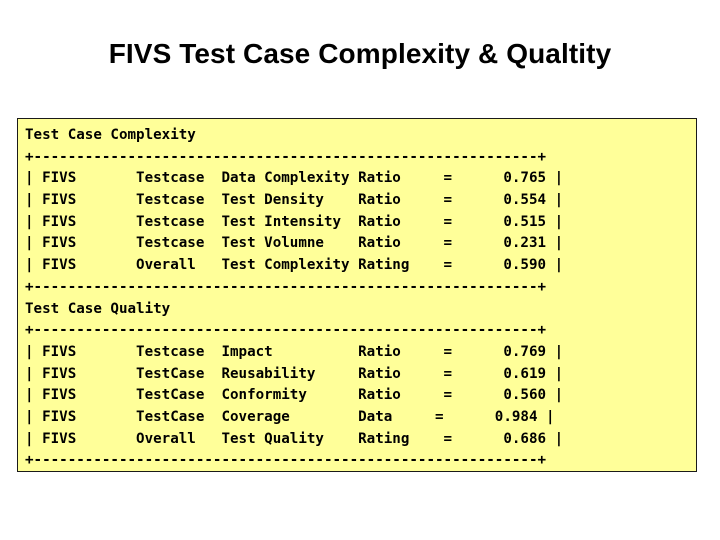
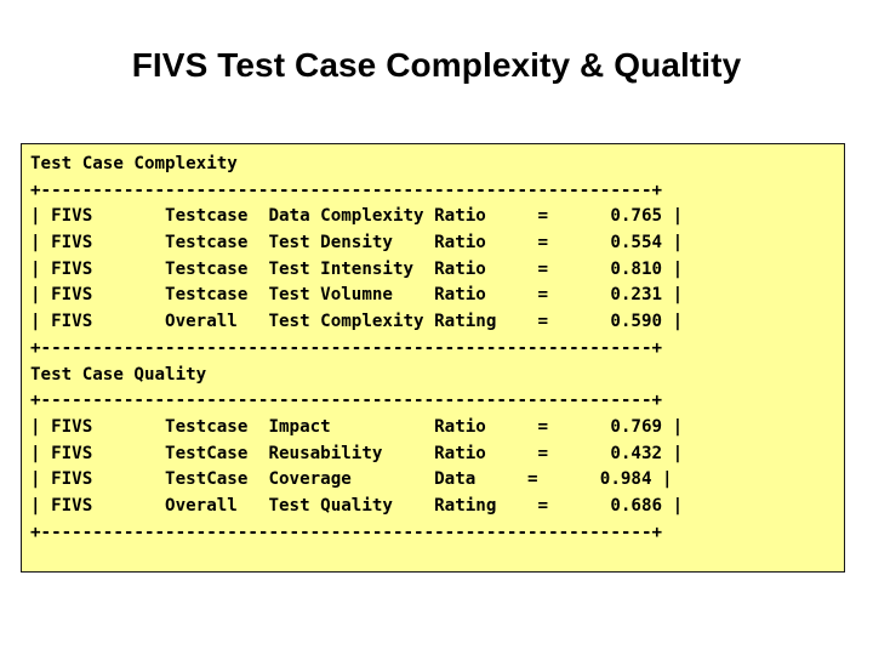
  FIVS Test Case Complexity & Qualtity
  Test Case Complexity
  +-----------------------------------------------------------+
  | FIVS Testcase Data Complexity Ratio = 0.765 |
  | FIVS Testcase Test Density Ratio = 0.554 |
- | FIVS Testcase Test Intensity Ratio = 0.515 |
+ | FIVS Testcase Test Intensity Ratio = 0.810 |
  | FIVS Testcase Test Volumne Ratio = 0.231 |
  | FIVS Overall Test Complexity Rating = 0.590 |
  +-----------------------------------------------------------+
  Test Case Quality
  +-----------------------------------------------------------+
  | FIVS Testcase Impact Ratio = 0.769 |
- | FIVS TestCase Reusability Ratio = 0.619 |
+ | FIVS TestCase Reusability Ratio = 0.432 |
- | FIVS TestCase Conformity Ratio = 0.560 |
  | FIVS TestCase Coverage Data = 0.984 |
  | FIVS Overall Test Quality Rating = 0.686 |
  +-----------------------------------------------------------+
